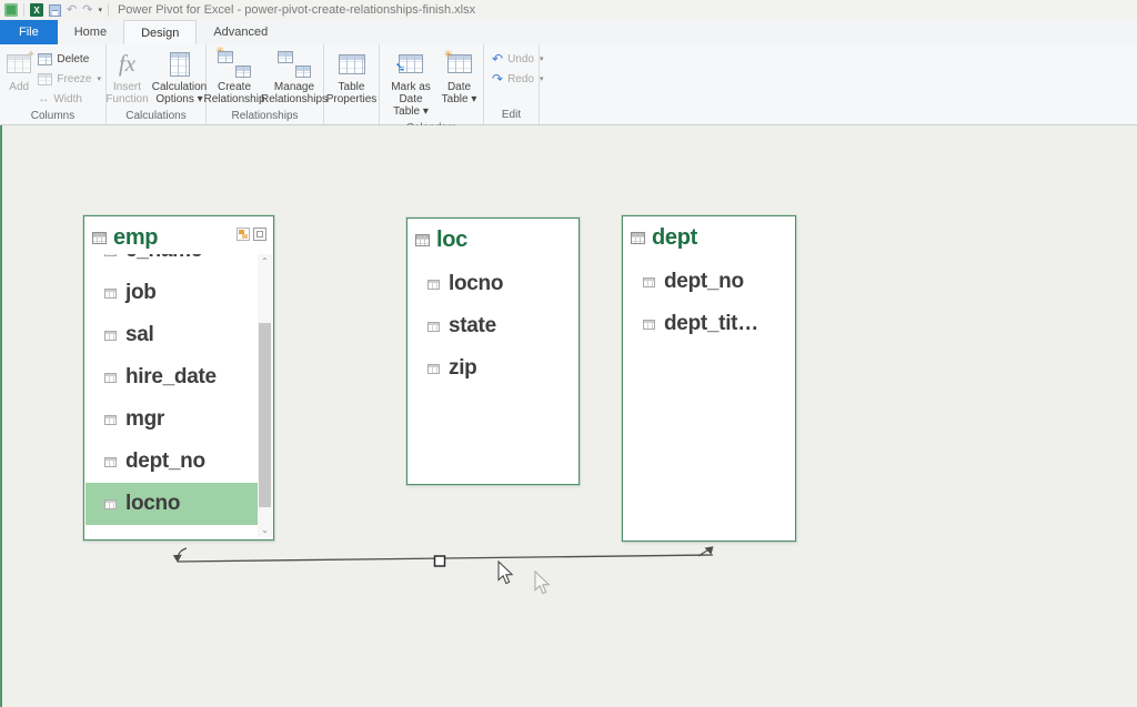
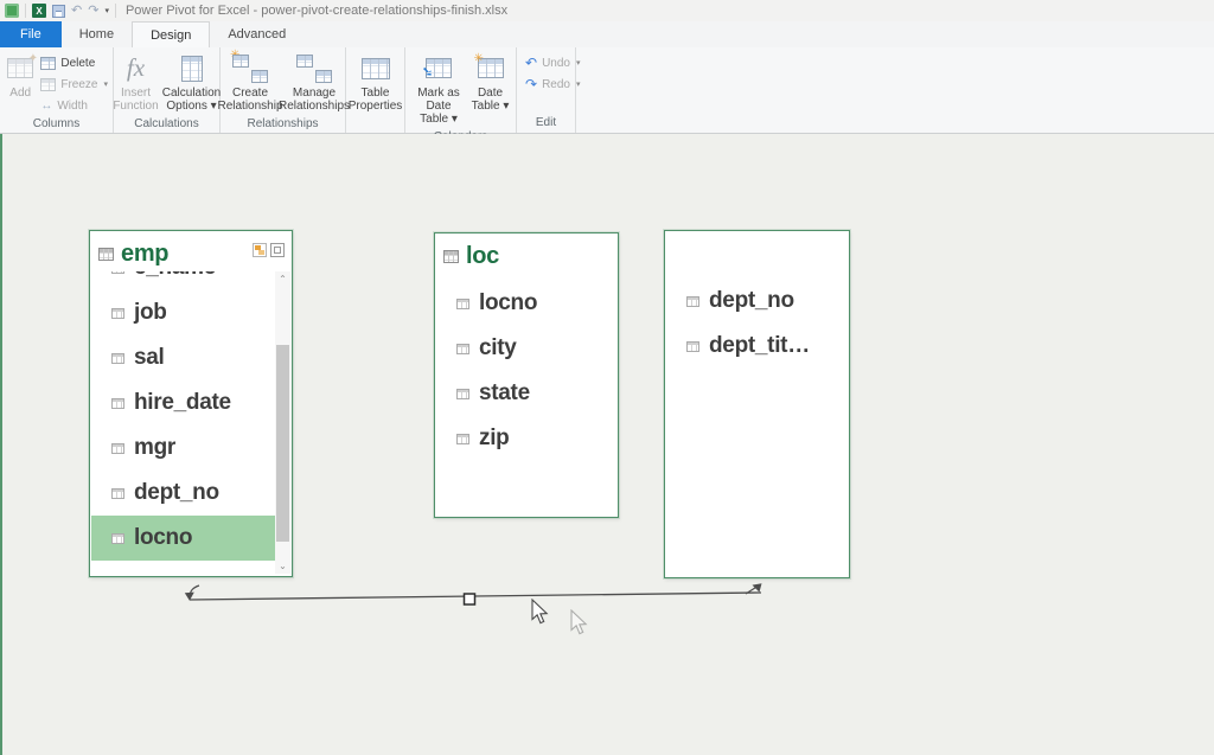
  X
  ↶
  ↷
  Power Pivot for Excel - power-pivot-create-relationships-finish.xlsx
  File
  Home
  Design
  Advanced
  ✦
  Add
  Delete
  Freeze
  ↔
  Width
  Columns
  fx
  Insert
  Function
  Calculation
  Options ▾
  Calculations
  Create
  Relationship
  Manage
  Relationships
  Relationships
  Table
  Properties
  Mark as
  Date Table ▾
  Date
  Table ▾
  ↶
  Undo
  ↷
  Redo
  Edit
  emp
  job
  sal
  hire_date
  mgr
  dept_no
  locno
  ⌃
  ⌄
  loc
  locno
+ city
  state
  zip
- dept
  dept_no
  dept_tit…
